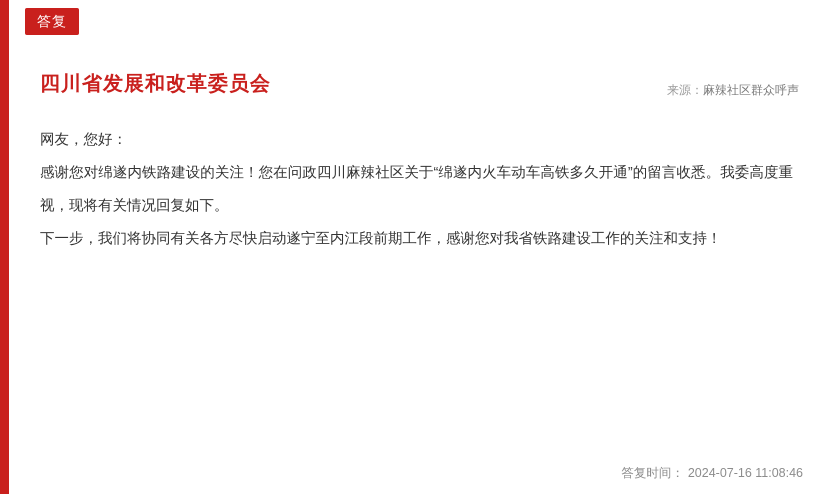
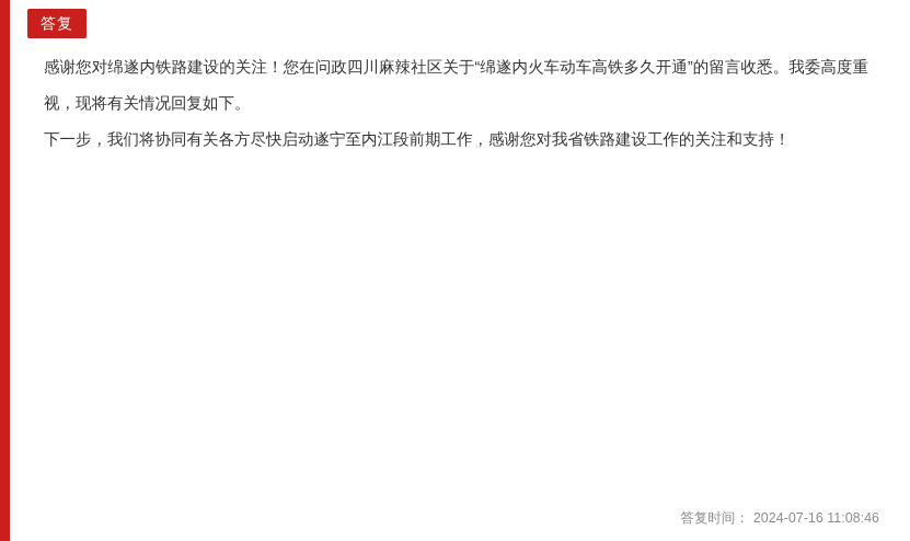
  答复
- 四川省发展和改革委员会
- 来源：麻辣社区群众呼声
- 网友，您好：
  感谢您对绵遂内铁路建设的关注！您在问政四川麻辣社区关于“绵遂内火车动车高铁多久开通”的留言收悉。我委高度重视，现将有关情况回复如下。
  下一步，我们将协同有关各方尽快启动遂宁至内江段前期工作，感谢您对我省铁路建设工作的关注和支持！
  答复时间： 2024-07-16 11:08:46
